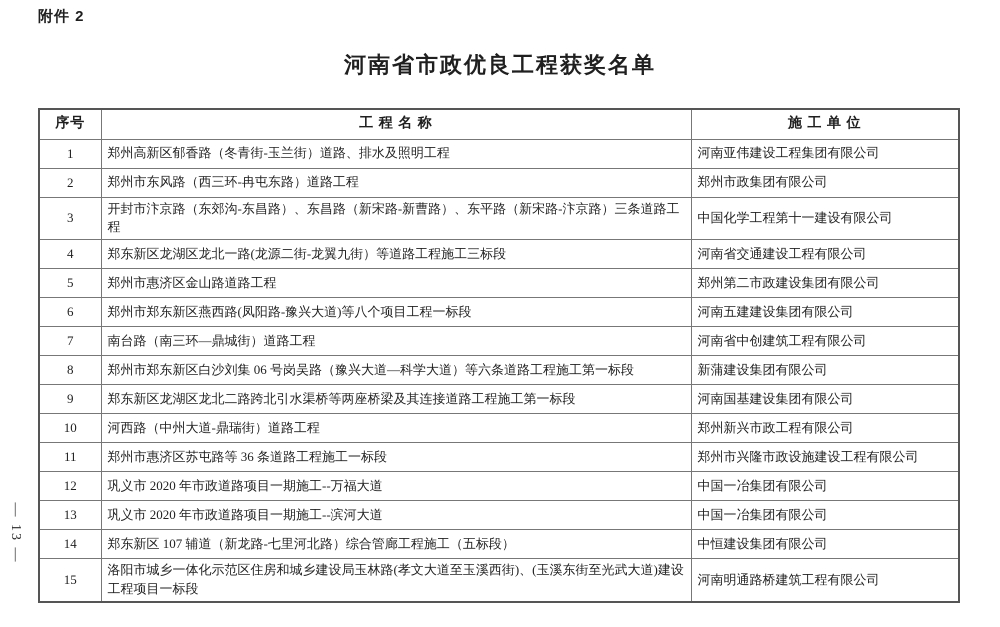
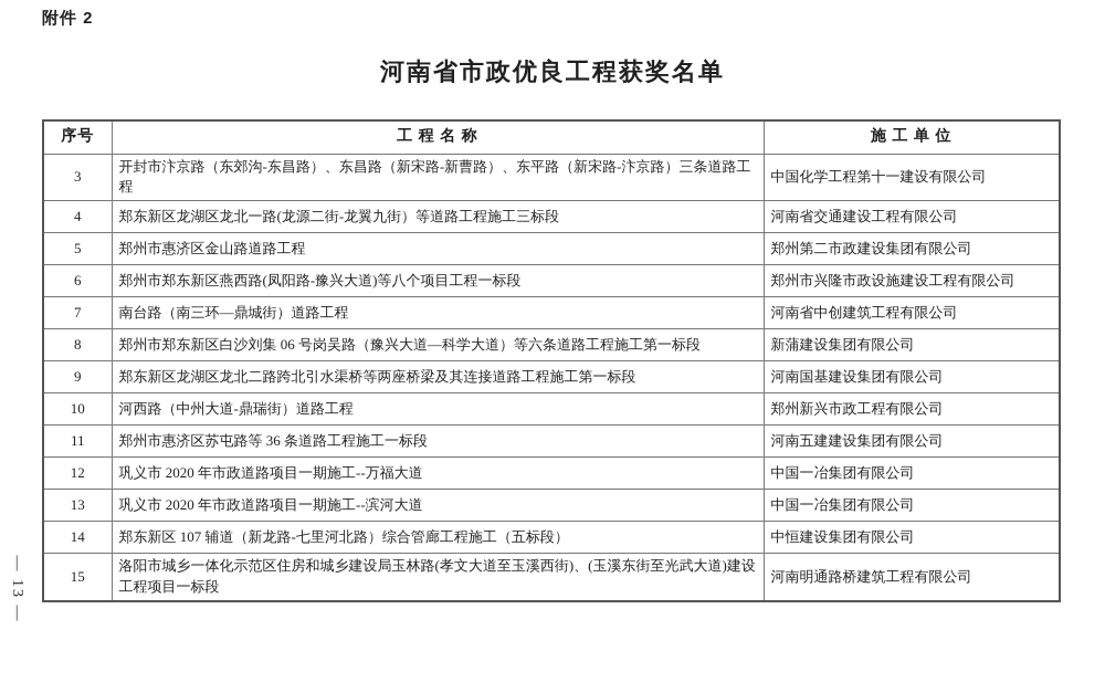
  附件 2
  河南省市政优良工程获奖名单
  序号	工 程 名 称	施 工 单 位
- 1	郑州高新区郁香路（冬青街-玉兰街）道路、排水及照明工程	河南亚伟建设工程集团有限公司
- 2	郑州市东风路（西三环-冉屯东路）道路工程	郑州市政集团有限公司
  3	开封市汴京路（东郊沟-东昌路）、东昌路（新宋路-新曹路）、东平路（新宋路-汴京路）三条道路工程	中国化学工程第十一建设有限公司
  4	郑东新区龙湖区龙北一路(龙源二街-龙翼九街）等道路工程施工三标段	河南省交通建设工程有限公司
  5	郑州市惠济区金山路道路工程	郑州第二市政建设集团有限公司
- 6	郑州市郑东新区燕西路(凤阳路-豫兴大道)等八个项目工程一标段	河南五建建设集团有限公司
+ 6	郑州市郑东新区燕西路(凤阳路-豫兴大道)等八个项目工程一标段	郑州市兴隆市政设施建设工程有限公司
  7	南台路（南三环—鼎城街）道路工程	河南省中创建筑工程有限公司
  8	郑州市郑东新区白沙刘集 06 号岗吴路（豫兴大道—科学大道）等六条道路工程施工第一标段	新蒲建设集团有限公司
  9	郑东新区龙湖区龙北二路跨北引水渠桥等两座桥梁及其连接道路工程施工第一标段	河南国基建设集团有限公司
  10	河西路（中州大道-鼎瑞街）道路工程	郑州新兴市政工程有限公司
- 11	郑州市惠济区苏屯路等 36 条道路工程施工一标段	郑州市兴隆市政设施建设工程有限公司
+ 11	郑州市惠济区苏屯路等 36 条道路工程施工一标段	河南五建建设集团有限公司
  12	巩义市 2020 年市政道路项目一期施工--万福大道	中国一冶集团有限公司
  13	巩义市 2020 年市政道路项目一期施工--滨河大道	中国一冶集团有限公司
  14	郑东新区 107 辅道（新龙路-七里河北路）综合管廊工程施工（五标段）	中恒建设集团有限公司
  15	洛阳市城乡一体化示范区住房和城乡建设局玉林路(孝文大道至玉溪西街)、(玉溪东街至光武大道)建设工程项目一标段	河南明通路桥建筑工程有限公司
